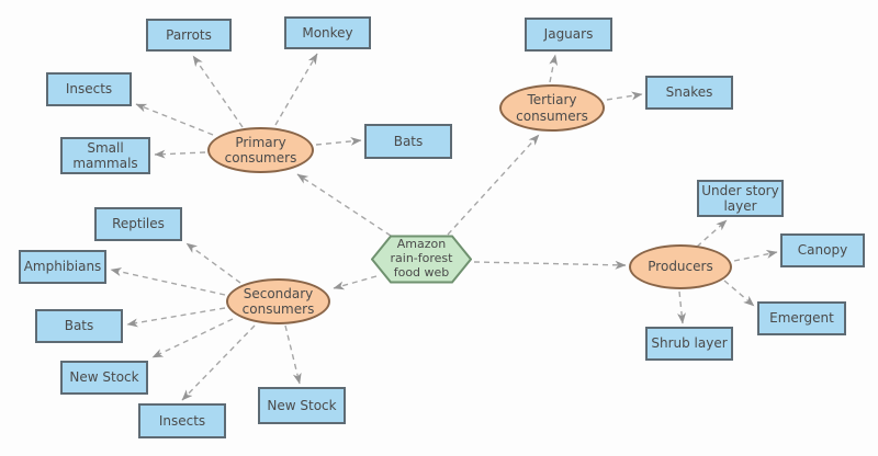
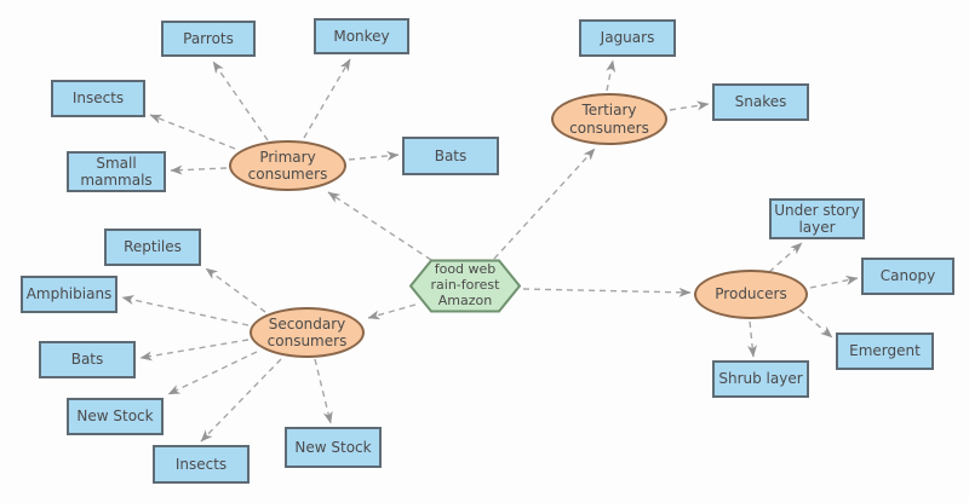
- Amazon
+ food web
  rain-forest
- food web
+ Amazon
  Primary consumers
  Secondary consumers
  Tertiary consumers
  Producers
  Parrots
  Monkey
  Insects
  Small mammals
  Bats
  Jaguars
  Snakes
  Under story layer
  Canopy
  Emergent
  Shrub layer
  Reptiles
  Amphibians
  Bats
  New Stock
  Insects
  New Stock
